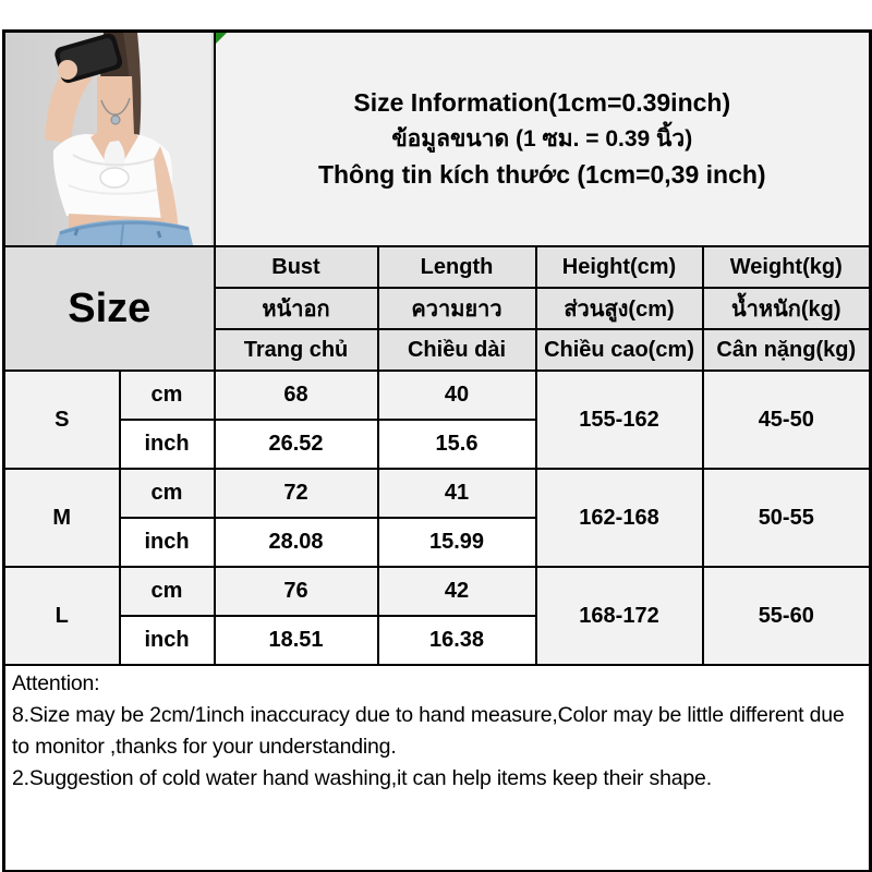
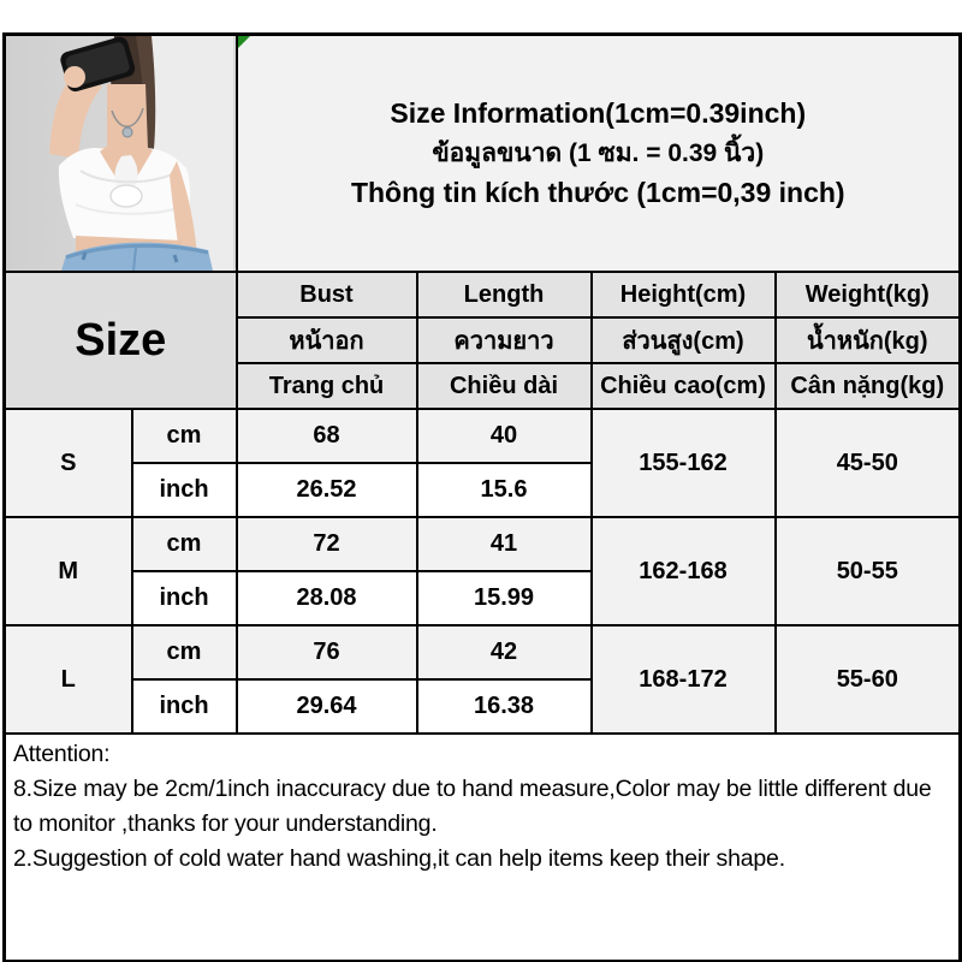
  	Size Information(1cm=0.39inch) ข้อมูลขนาด (1 ซม. = 0.39 นิ้ว) Thông tin kích thước (1cm=0,39 inch)
  Size	Bust	Length	Height(cm)	Weight(kg)
  หน้าอก	ความยาว	ส่วนสูง(cm)	น้ำหนัก(kg)
  Trang chủ	Chiều dài	Chiều cao(cm)	Cân nặng(kg)
  S	cm	68	40	155-162	45-50
  inch	26.52	15.6
  M	cm	72	41	162-168	50-55
  inch	28.08	15.99
  L	cm	76	42	168-172	55-60
- inch	18.51	16.38
+ inch	29.64	16.38
  Attention: 8.Size may be 2cm/1inch inaccuracy due to hand measure,Color may be little different due to monitor ,thanks for your understanding. 2.Suggestion of cold water hand washing,it can help items keep their shape.
